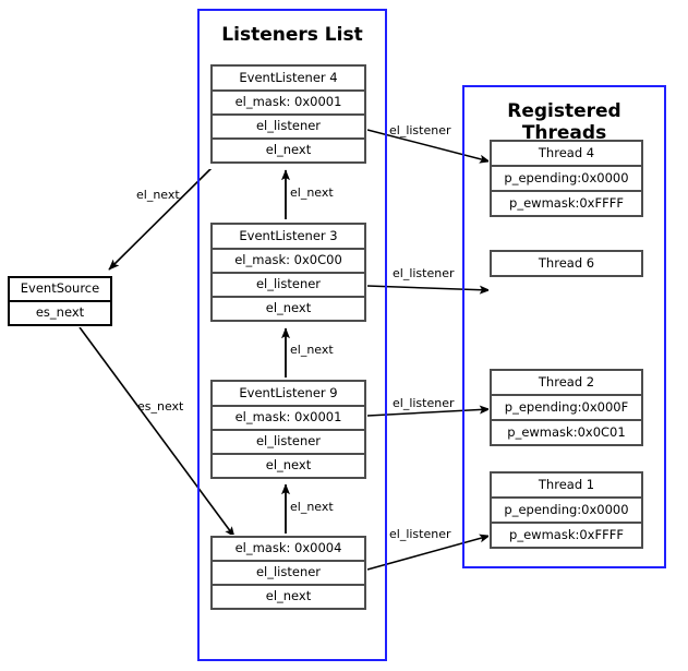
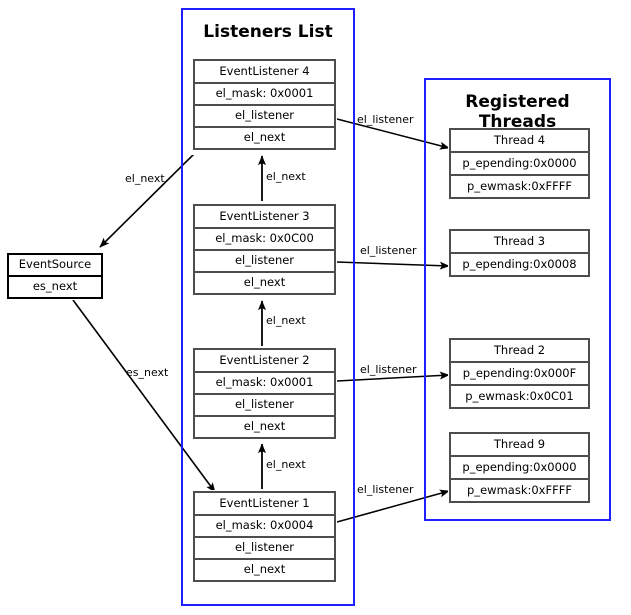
  Listeners List
  Registered Threads
  EventSource
  es_next
  EventListener 4
  el_mask: 0x0001
  el_listener
  el_next
  EventListener 3
  el_mask: 0x0C00
  el_listener
  el_next
- EventListener 9
+ EventListener 2
  el_mask: 0x0001
  el_listener
  el_next
+ EventListener 1
  el_mask: 0x0004
  el_listener
  el_next
  Thread 4
  p_epending:0x0000
  p_ewmask:0xFFFF
- Thread 6
+ Thread 3
+ p_epending:0x0008
  Thread 2
  p_epending:0x000F
  p_ewmask:0x0C01
- Thread 1
+ Thread 9
  p_epending:0x0000
  p_ewmask:0xFFFF
  el_next
  es_next
  el_next
  el_next
  el_next
  el_listener
  el_listener
  el_listener
  el_listener
